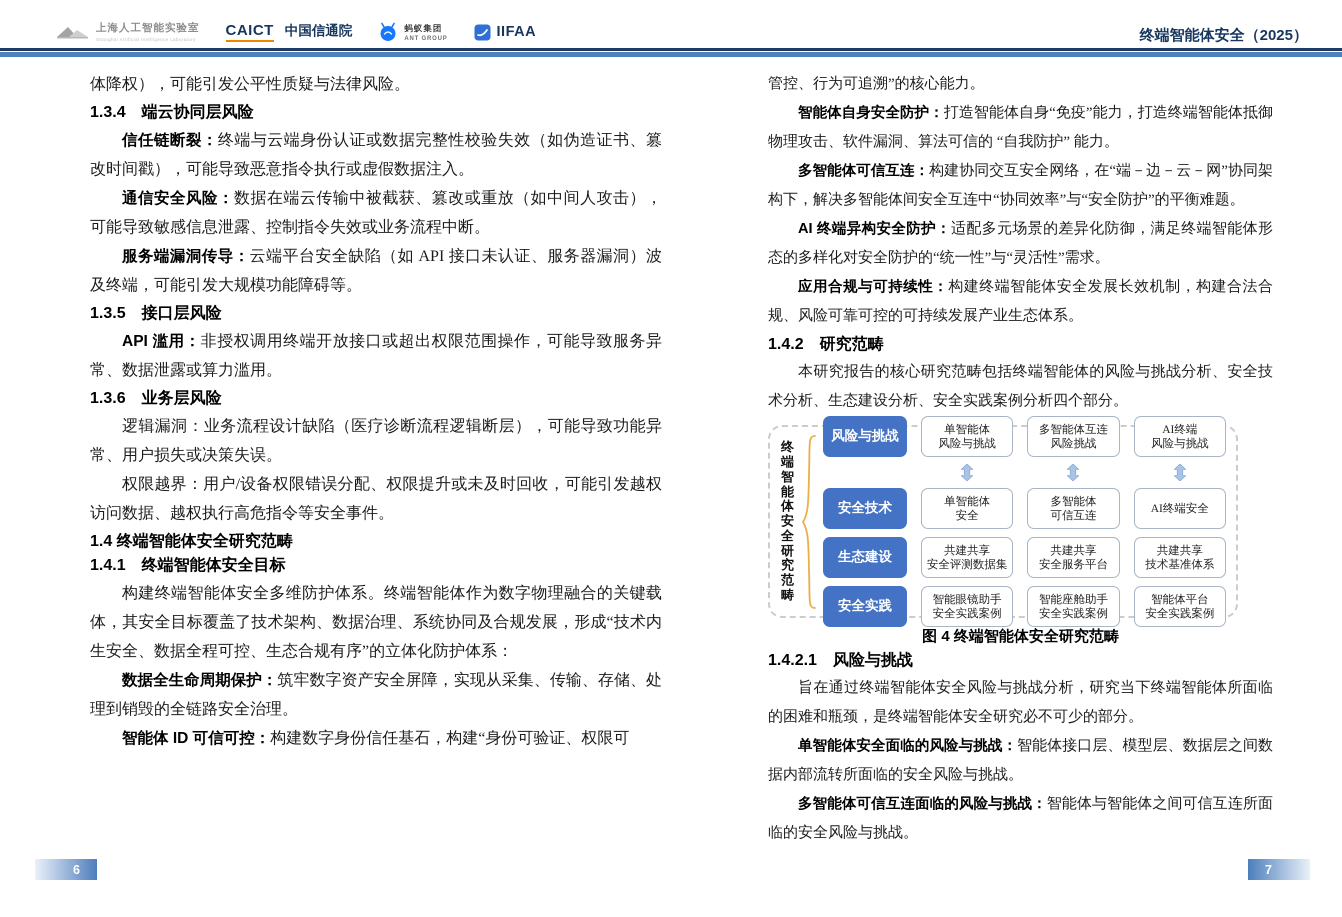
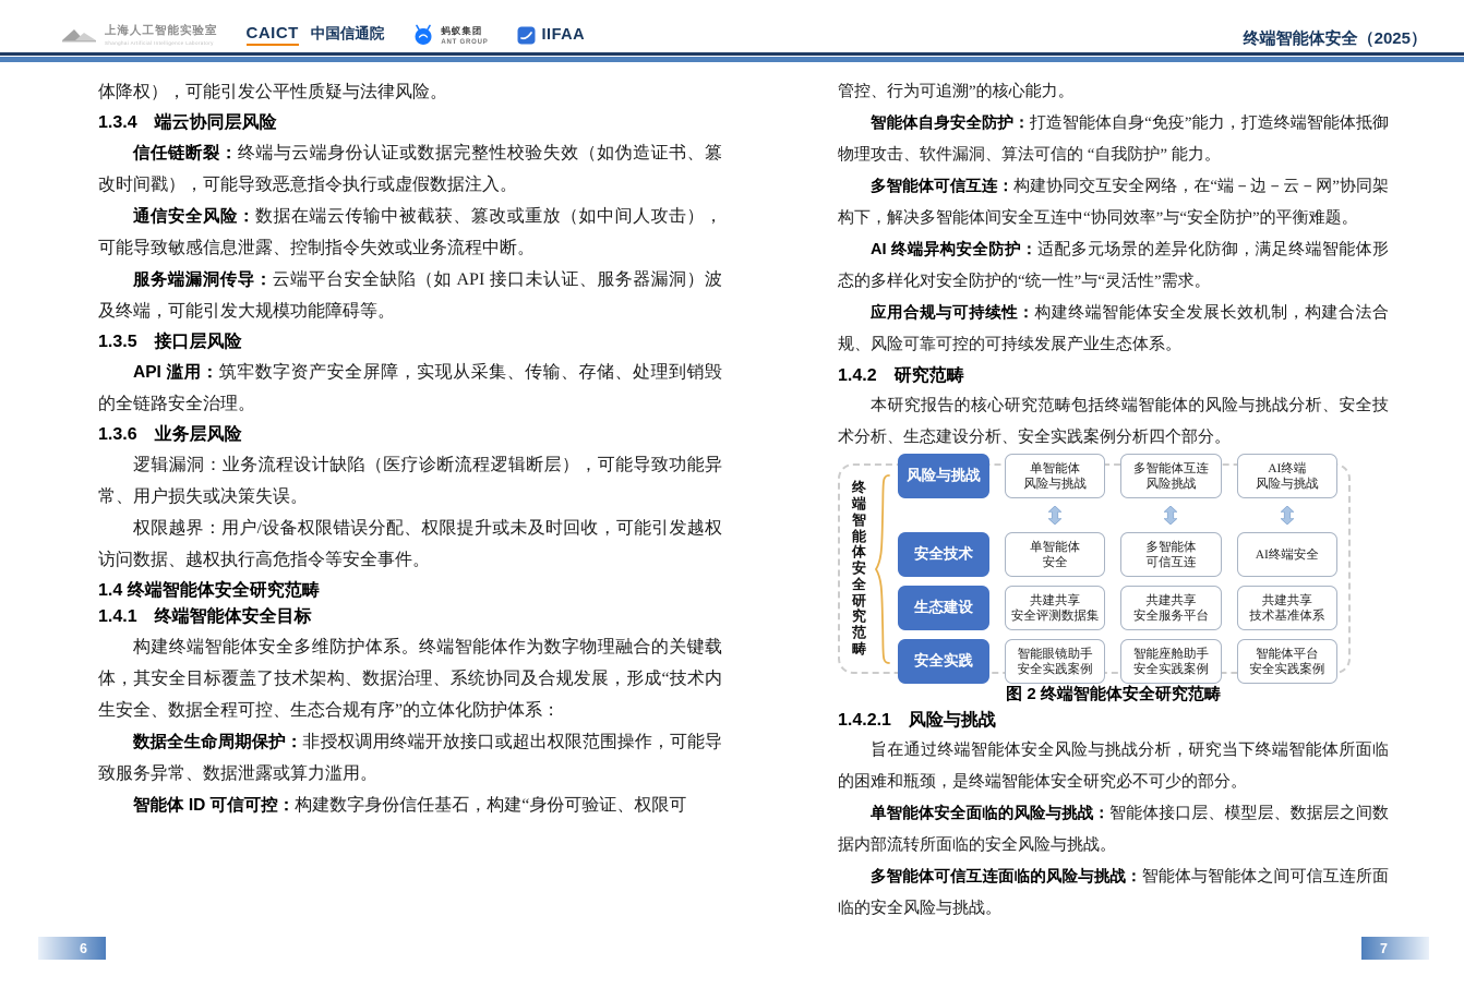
  上海人工智能实验室
  CAICT
  中国信通院
  蚂蚁集团
  IIFAA
  终端智能体安全（2025）
  体降权），可能引发公平性质疑与法律风险。
  1.3.4 端云协同层风险
  信任链断裂：终端与云端身份认证或数据完整性校验失效（如伪造证书、篡改时间戳），可能导致恶意指令执行或虚假数据注入。
  通信安全风险：数据在端云传输中被截获、篡改或重放（如中间人攻击），可能导致敏感信息泄露、控制指令失效或业务流程中断。
  服务端漏洞传导：云端平台安全缺陷（如 API 接口未认证、服务器漏洞）波及终端，可能引发大规模功能障碍等。
  1.3.5 接口层风险
- API 滥用：非授权调用终端开放接口或超出权限范围操作，可能导致服务异常、数据泄露或算力滥用。
+ API 滥用：筑牢数字资产安全屏障，实现从采集、传输、存储、处理到销毁的全链路安全治理。
  1.3.6 业务层风险
  逻辑漏洞：业务流程设计缺陷（医疗诊断流程逻辑断层），可能导致功能异常、用户损失或决策失误。
  权限越界：用户/设备权限错误分配、权限提升或未及时回收，可能引发越权访问数据、越权执行高危指令等安全事件。
  1.4 终端智能体安全研究范畴
  1.4.1 终端智能体安全目标
  构建终端智能体安全多维防护体系。终端智能体作为数字物理融合的关键载体，其安全目标覆盖了技术架构、数据治理、系统协同及合规发展，形成“技术内生安全、数据全程可控、生态合规有序”的立体化防护体系：
- 数据全生命周期保护：筑牢数字资产安全屏障，实现从采集、传输、存储、处理到销毁的全链路安全治理。
+ 数据全生命周期保护：非授权调用终端开放接口或超出权限范围操作，可能导致服务异常、数据泄露或算力滥用。
  智能体 ID 可信可控：构建数字身份信任基石，构建“身份可验证、权限可
  6
  管控、行为可追溯”的核心能力。
  智能体自身安全防护：打造智能体自身“免疫”能力，打造终端智能体抵御物理攻击、软件漏洞、算法可信的 “自我防护” 能力。
  多智能体可信互连：构建协同交互安全网络，在“端－边－云－网”协同架构下，解决多智能体间安全互连中“协同效率”与“安全防护”的平衡难题。
  AI 终端异构安全防护：适配多元场景的差异化防御，满足终端智能体形态的多样化对安全防护的“统一性”与“灵活性”需求。
  应用合规与可持续性：构建终端智能体安全发展长效机制，构建合法合规、风险可靠可控的可持续发展产业生态体系。
  1.4.2 研究范畴
  本研究报告的核心研究范畴包括终端智能体的风险与挑战分析、安全技术分析、生态建设分析、安全实践案例分析四个部分。
  终
  端
  智
  能
  体
  安
  全
  研
  究
  范
  畴
  风险与挑战
  单智能体
  风险与挑战
  多智能体互连
  风险挑战
  AI终端
  风险与挑战
  安全技术
  单智能体
  安全
  多智能体
  可信互连
  AI终端安全
  生态建设
  共建共享
  安全评测数据集
  共建共享
  安全服务平台
  共建共享
  技术基准体系
  安全实践
  智能眼镜助手
  安全实践案例
  智能座舱助手
  安全实践案例
  智能体平台
  安全实践案例
- 图 4 终端智能体安全研究范畴
+ 图 2 终端智能体安全研究范畴
  1.4.2.1 风险与挑战
  旨在通过终端智能体安全风险与挑战分析，研究当下终端智能体所面临的困难和瓶颈，是终端智能体安全研究必不可少的部分。
  单智能体安全面临的风险与挑战：智能体接口层、模型层、数据层之间数据内部流转所面临的安全风险与挑战。
  多智能体可信互连面临的风险与挑战：智能体与智能体之间可信互连所面临的安全风险与挑战。
  7
